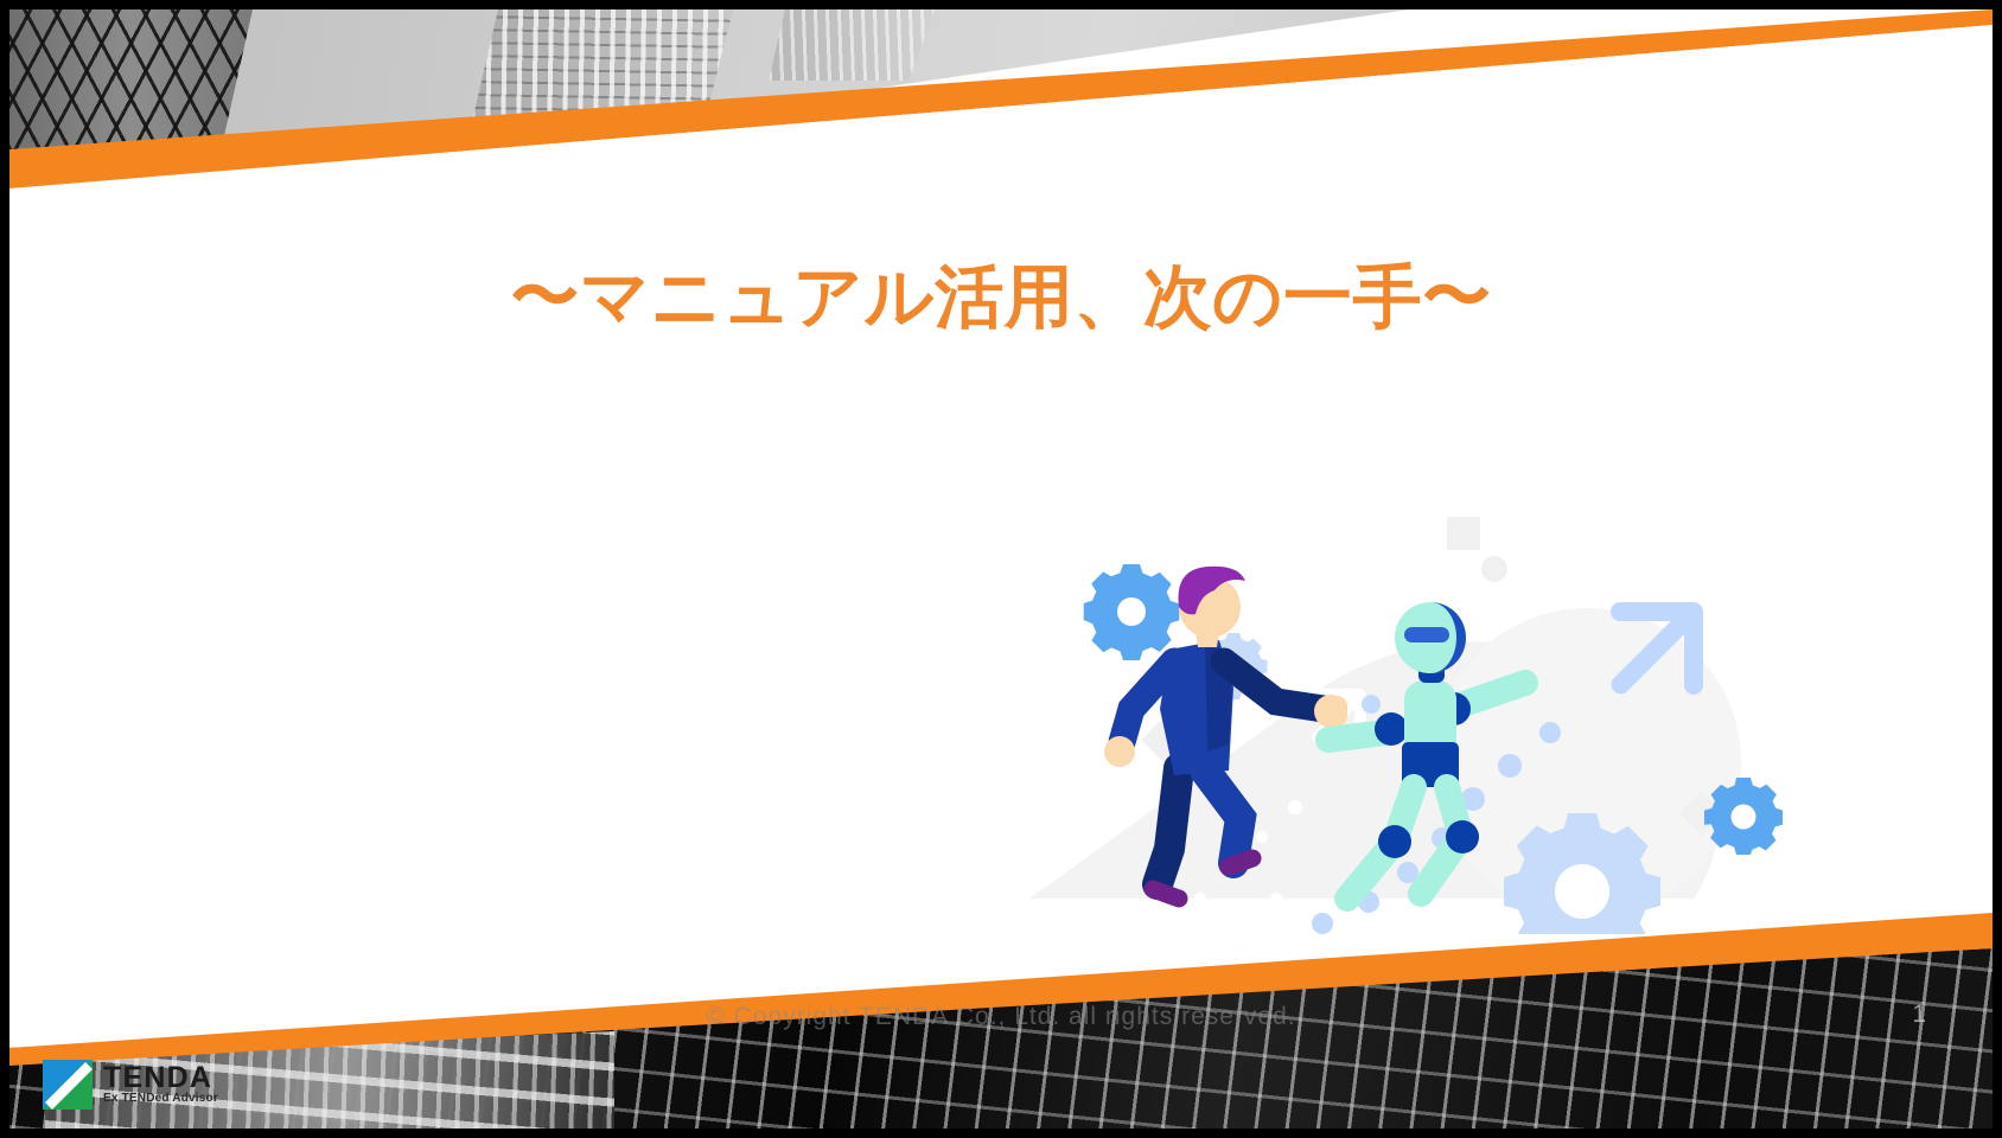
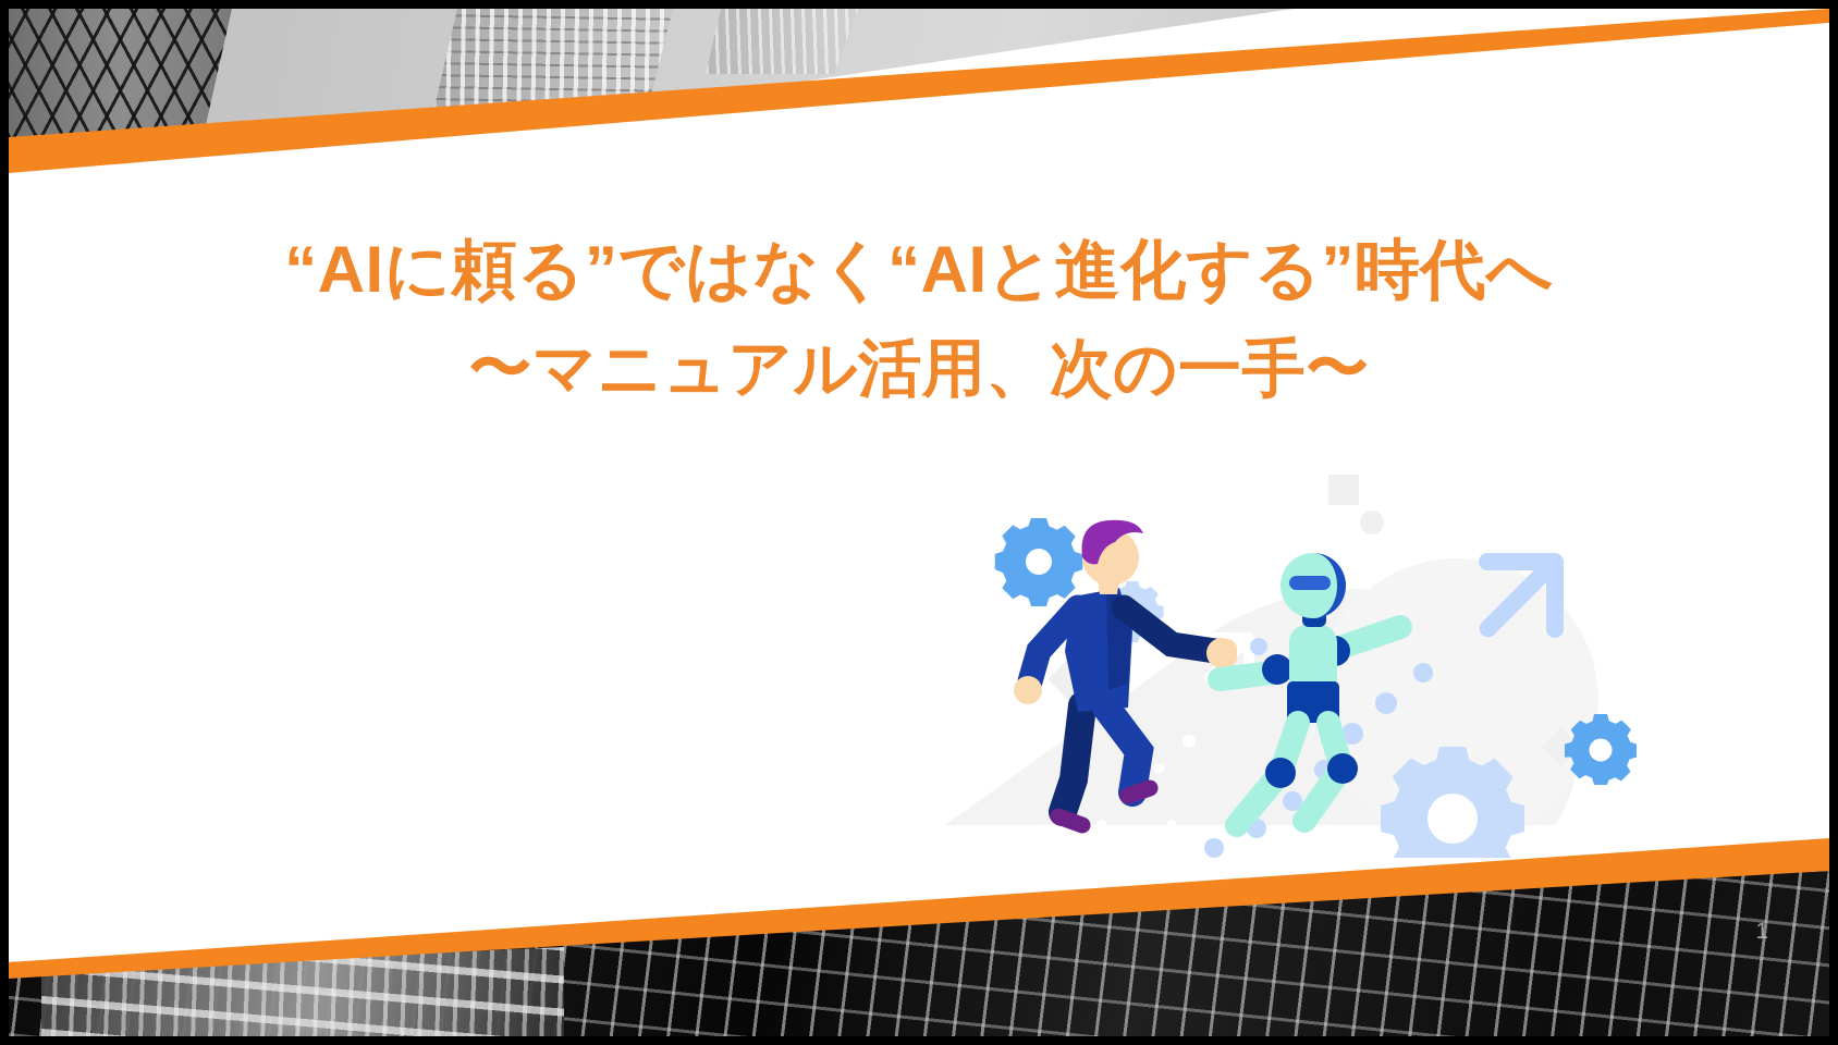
+ “AIに頼る”ではなく“AIと進化する”時代へ
  〜マニュアル活用、次の一手〜
- © Copyright TENDA Co., Ltd. all rights reserved.
  1
- TENDA
- Ex TENDed Advisor
